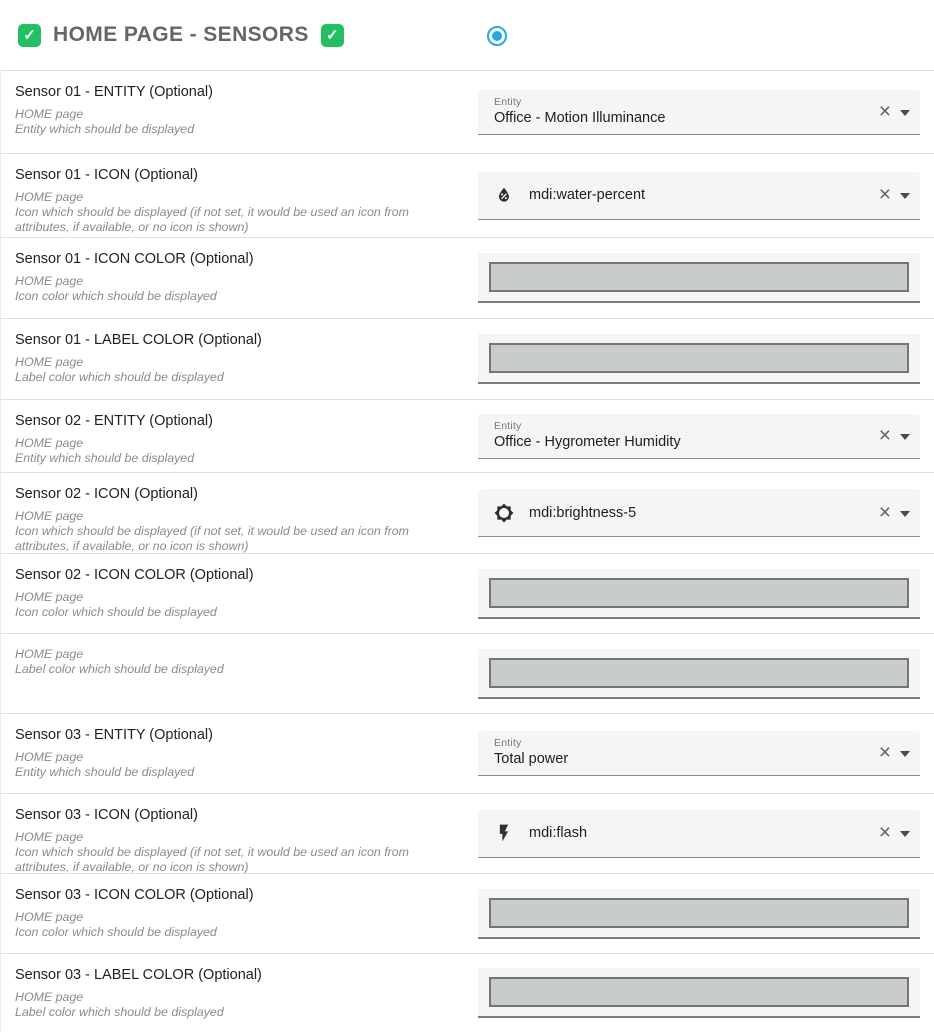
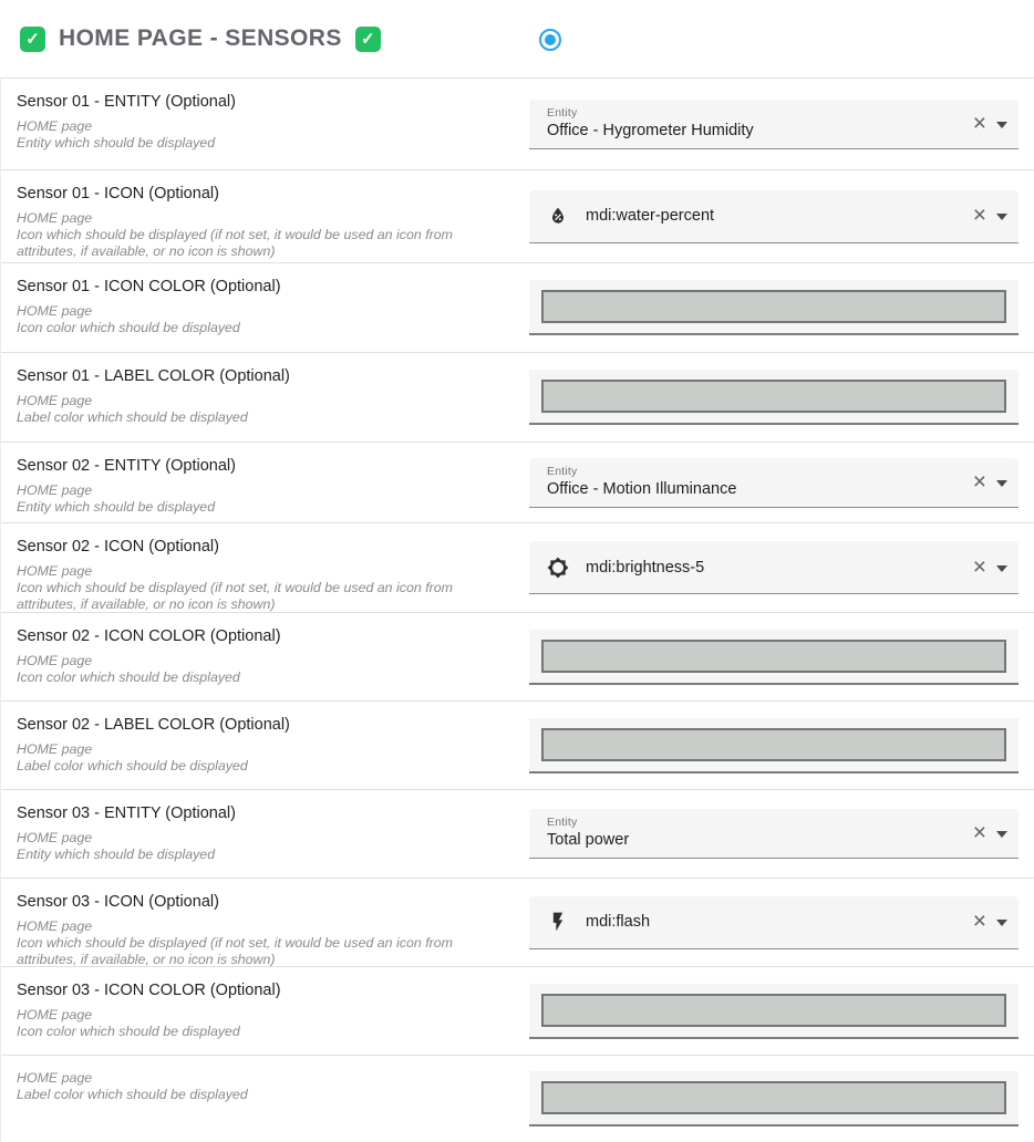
  ✓
  HOME PAGE - SENSORS
  ✓
  Sensor 01 - ENTITY (Optional)
  HOME page
  Entity which should be displayed
  Entity
- Office - Motion Illuminance
+ Office - Hygrometer Humidity
  ×
  Sensor 01 - ICON (Optional)
  HOME page
  Icon which should be displayed (if not set, it would be used an icon from attributes, if available, or no icon is shown)
  mdi:water-percent
  ×
  Sensor 01 - ICON COLOR (Optional)
  HOME page
  Icon color which should be displayed
  Sensor 01 - LABEL COLOR (Optional)
  HOME page
  Label color which should be displayed
  Sensor 02 - ENTITY (Optional)
  HOME page
  Entity which should be displayed
  Entity
- Office - Hygrometer Humidity
+ Office - Motion Illuminance
  ×
  Sensor 02 - ICON (Optional)
  HOME page
  Icon which should be displayed (if not set, it would be used an icon from attributes, if available, or no icon is shown)
  mdi:brightness-5
  ×
  Sensor 02 - ICON COLOR (Optional)
  HOME page
  Icon color which should be displayed
+ Sensor 02 - LABEL COLOR (Optional)
  HOME page
  Label color which should be displayed
  Sensor 03 - ENTITY (Optional)
  HOME page
  Entity which should be displayed
  Entity
  Total power
  ×
  Sensor 03 - ICON (Optional)
  HOME page
  Icon which should be displayed (if not set, it would be used an icon from attributes, if available, or no icon is shown)
  mdi:flash
  ×
  Sensor 03 - ICON COLOR (Optional)
  HOME page
  Icon color which should be displayed
- Sensor 03 - LABEL COLOR (Optional)
  HOME page
  Label color which should be displayed
